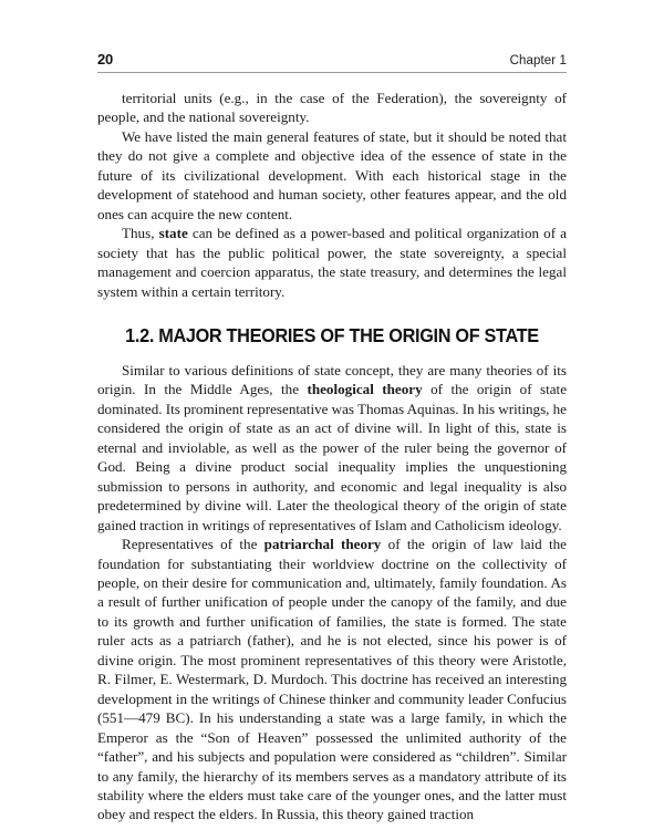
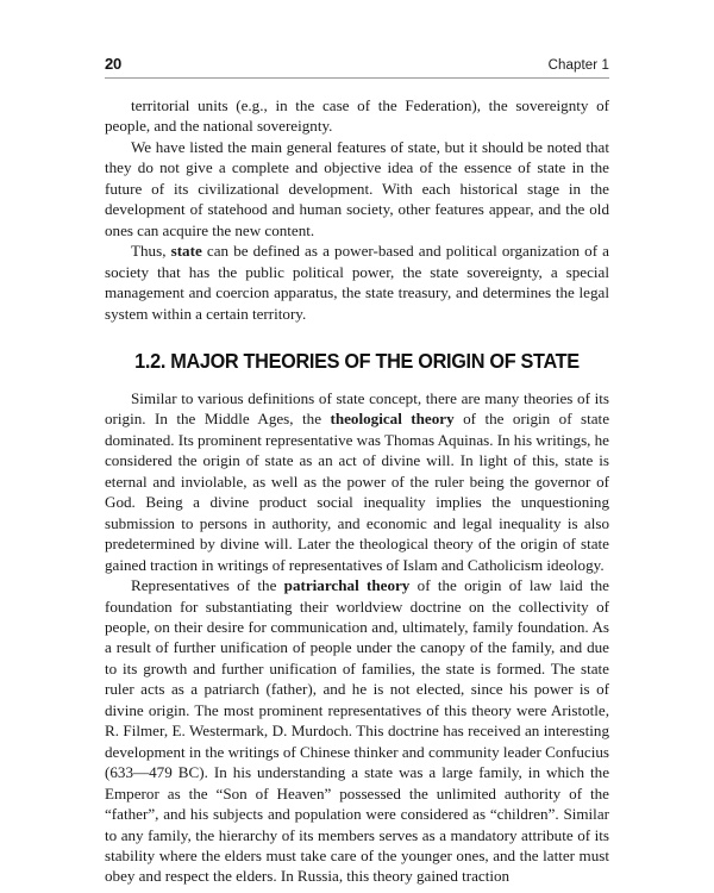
  20
  Chapter 1
  territorial units (e.g., in the case of the Federation), the sovereignty of people, and the national sovereignty.
  We have listed the main general features of state, but it should be noted that they do not give a complete and objective idea of the essence of state in the future of its civilizational development. With each historical stage in the development of statehood and human society, other features appear, and the old ones can acquire the new content.
  Thus, state can be defined as a power-based and political organization of a society that has the public political power, the state sovereignty, a special management and coercion apparatus, the state treasury, and determines the legal system within a certain territory.
  1.2. MAJOR THEORIES OF THE ORIGIN OF STATE
- Similar to various definitions of state concept, they are many theories of its origin. In the Middle Ages, the theological theory of the origin of state dominated. Its prominent representative was Thomas Aquinas. In his writings, he considered the origin of state as an act of divine will. In light of this, state is eternal and inviolable, as well as the power of the ruler being the governor of God. Being a divine product social inequality implies the unquestioning submission to persons in authority, and economic and legal inequality is also predetermined by divine will. Later the theological theory of the origin of state gained traction in writings of representatives of Islam and Catholicism ideology.
+ Similar to various definitions of state concept, there are many theories of its origin. In the Middle Ages, the theological theory of the origin of state dominated. Its prominent representative was Thomas Aquinas. In his writings, he considered the origin of state as an act of divine will. In light of this, state is eternal and inviolable, as well as the power of the ruler being the governor of God. Being a divine product social inequality implies the unquestioning submission to persons in authority, and economic and legal inequality is also predetermined by divine will. Later the theological theory of the origin of state gained traction in writings of representatives of Islam and Catholicism ideology.
- Representatives of the patriarchal theory of the origin of law laid the foundation for substantiating their worldview doctrine on the collectivity of people, on their desire for communication and, ultimately, family foundation. As a result of further unification of people under the canopy of the family, and due to its growth and further unification of families, the state is formed. The state ruler acts as a patriarch (father), and he is not elected, since his power is of divine origin. The most prominent representatives of this theory were Aristotle, R. Filmer, E. Westermark, D. Murdoch. This doctrine has received an interesting development in the writings of Chinese thinker and community leader Confucius (551—479 BC). In his understanding a state was a large family, in which the Emperor as the “Son of Heaven” possessed the unlimited authority of the “father”, and his subjects and population were considered as “children”. Similar to any family, the hierarchy of its members serves as a mandatory attribute of its stability where the elders must take care of the younger ones, and the latter must obey and respect the elders. In Russia, this theory gained traction
+ Representatives of the patriarchal theory of the origin of law laid the foundation for substantiating their worldview doctrine on the collectivity of people, on their desire for communication and, ultimately, family foundation. As a result of further unification of people under the canopy of the family, and due to its growth and further unification of families, the state is formed. The state ruler acts as a patriarch (father), and he is not elected, since his power is of divine origin. The most prominent representatives of this theory were Aristotle, R. Filmer, E. Westermark, D. Murdoch. This doctrine has received an interesting development in the writings of Chinese thinker and community leader Confucius (633—479 BC). In his understanding a state was a large family, in which the Emperor as the “Son of Heaven” possessed the unlimited authority of the “father”, and his subjects and population were considered as “children”. Similar to any family, the hierarchy of its members serves as a mandatory attribute of its stability where the elders must take care of the younger ones, and the latter must obey and respect the elders. In Russia, this theory gained traction
